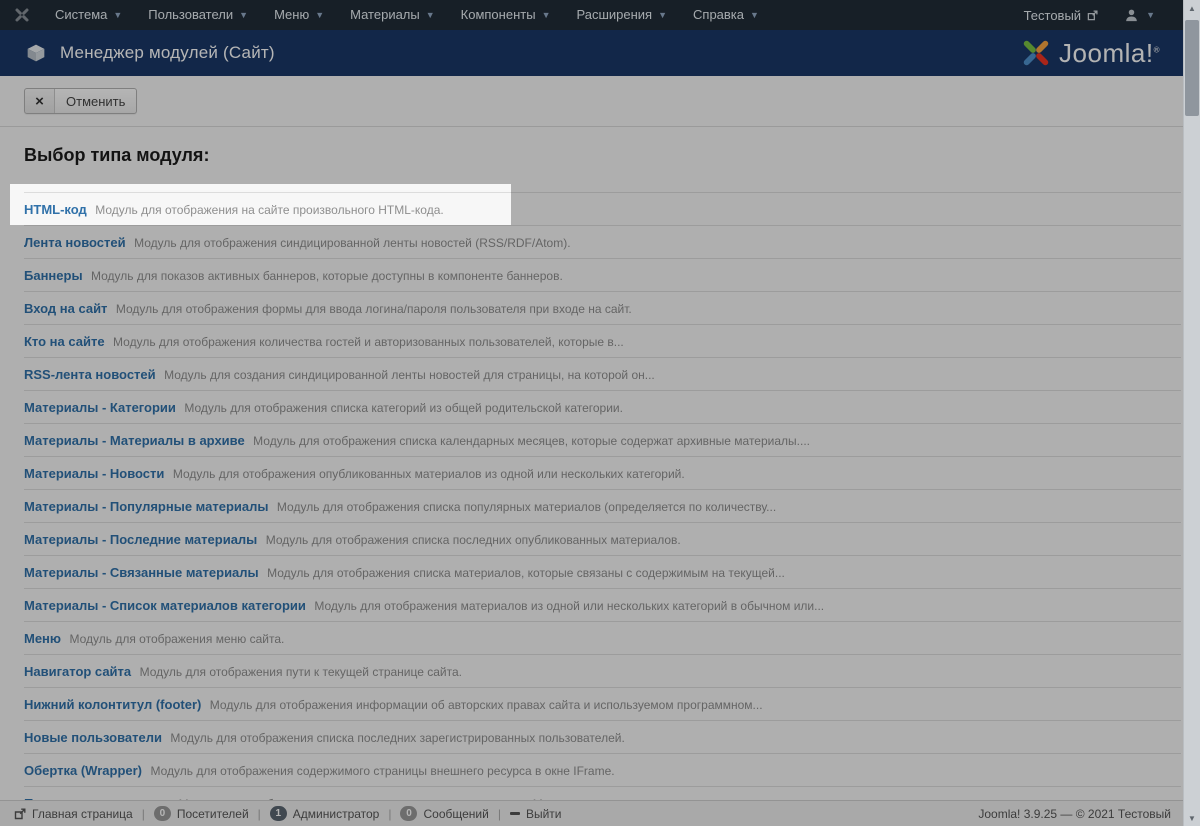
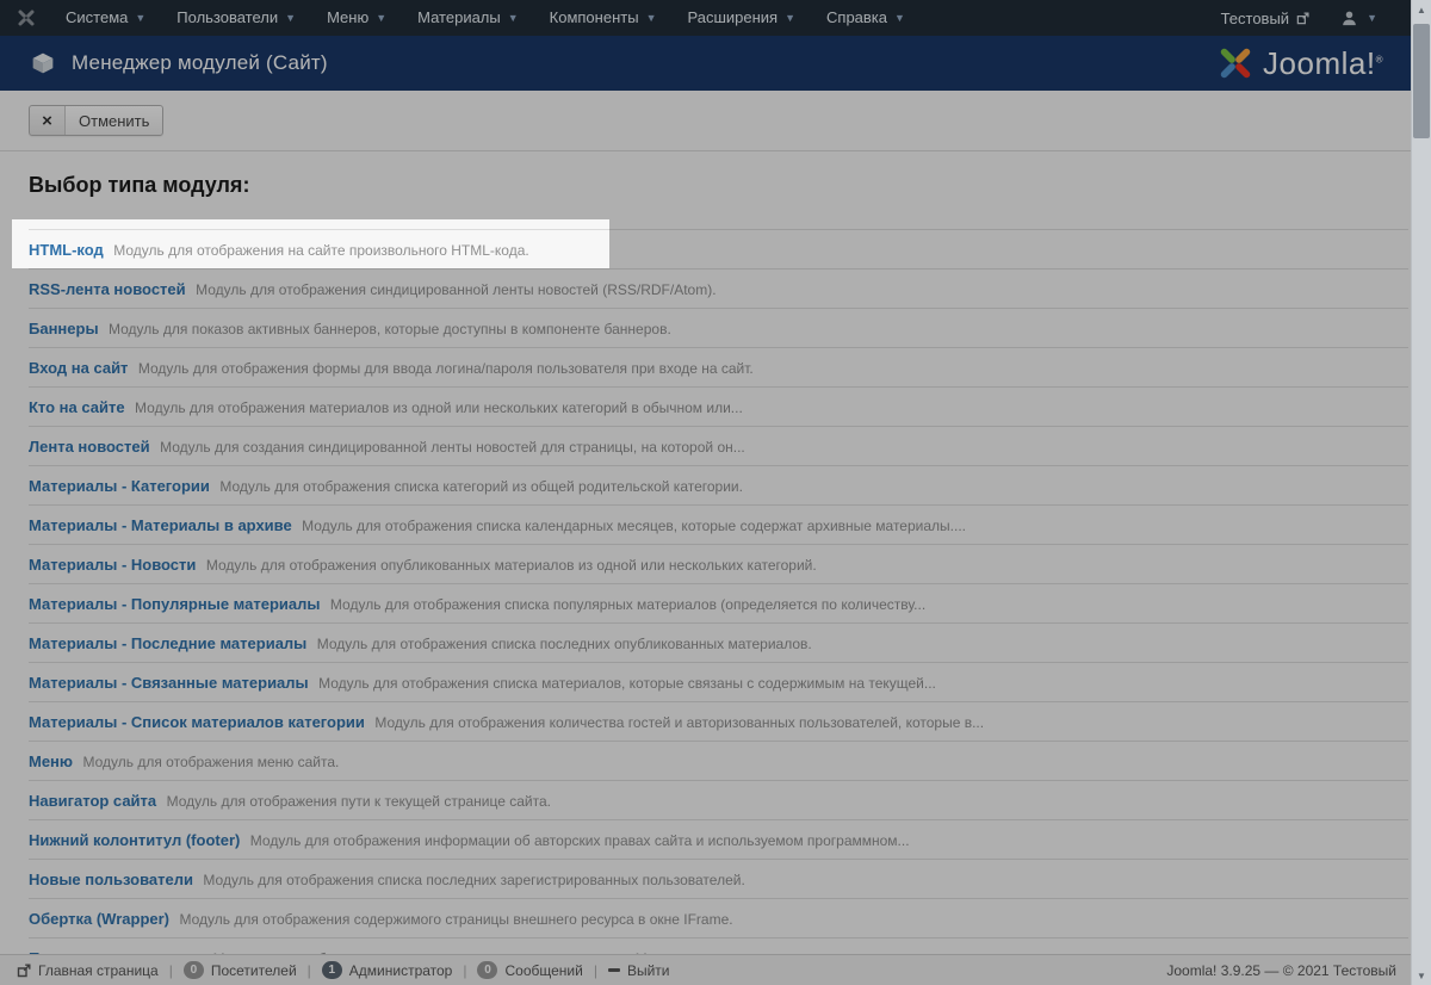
  Система
  ▼
  Пользователи
  ▼
  Меню
  ▼
  Материалы
  ▼
  Компоненты
  ▼
  Расширения
  ▼
  Справка
  ▼
  Тестовый
  ▼
  Менеджер модулей (Сайт)
  Joomla!®
  ×
  Отменить
  Выбор типа модуля:
  HTML-код Модуль для отображения на сайте произвольного HTML-кода.
- Лента новостей Модуль для отображения синдицированной ленты новостей (RSS/RDF/Atom).
+ RSS-лента новостей Модуль для отображения синдицированной ленты новостей (RSS/RDF/Atom).
  Баннеры Модуль для показов активных баннеров, которые доступны в компоненте баннеров.
  Вход на сайт Модуль для отображения формы для ввода логина/пароля пользователя при входе на сайт.
- Кто на сайте Модуль для отображения количества гостей и авторизованных пользователей, которые в...
+ Кто на сайте Модуль для отображения материалов из одной или нескольких категорий в обычном или...
- RSS-лента новостей Модуль для создания синдицированной ленты новостей для страницы, на которой он...
+ Лента новостей Модуль для создания синдицированной ленты новостей для страницы, на которой он...
  Материалы - Категории Модуль для отображения списка категорий из общей родительской категории.
  Материалы - Материалы в архиве Модуль для отображения списка календарных месяцев, которые содержат архивные материалы....
  Материалы - Новости Модуль для отображения опубликованных материалов из одной или нескольких категорий.
  Материалы - Популярные материалы Модуль для отображения списка популярных материалов (определяется по количеству...
  Материалы - Последние материалы Модуль для отображения списка последних опубликованных материалов.
  Материалы - Связанные материалы Модуль для отображения списка материалов, которые связаны с содержимым на текущей...
- Материалы - Список материалов категории Модуль для отображения материалов из одной или нескольких категорий в обычном или...
+ Материалы - Список материалов категории Модуль для отображения количества гостей и авторизованных пользователей, которые в...
  Меню Модуль для отображения меню сайта.
  Навигатор сайта Модуль для отображения пути к текущей странице сайта.
  Нижний колонтитул (footer) Модуль для отображения информации об авторских правах сайта и используемом программном...
  Новые пользователи Модуль для отображения списка последних зарегистрированных пользователей.
  Обертка (Wrapper) Модуль для отображения содержимого страницы внешнего ресурса в окне IFrame.
  Главная страница
  |
  0
  Посетителей
  |
  1
  Администратор
  |
  0
  Сообщений
  |
  Выйти
  Joomla! 3.9.25 — © 2021 Тестовый
  ▲
  ▼
